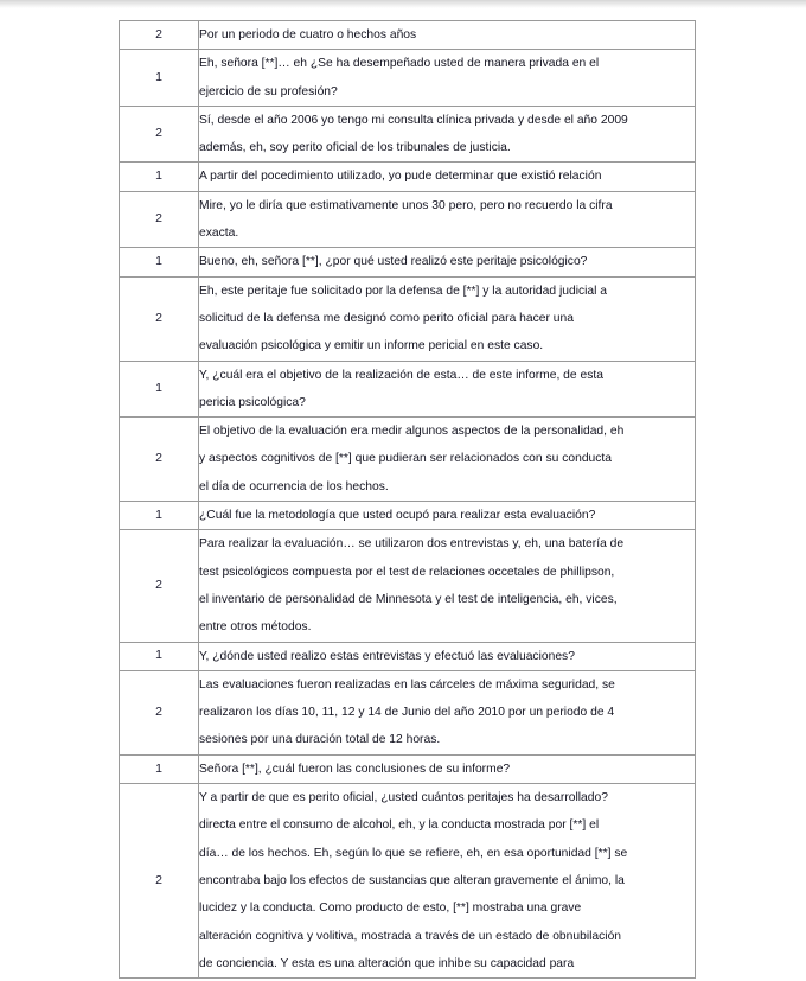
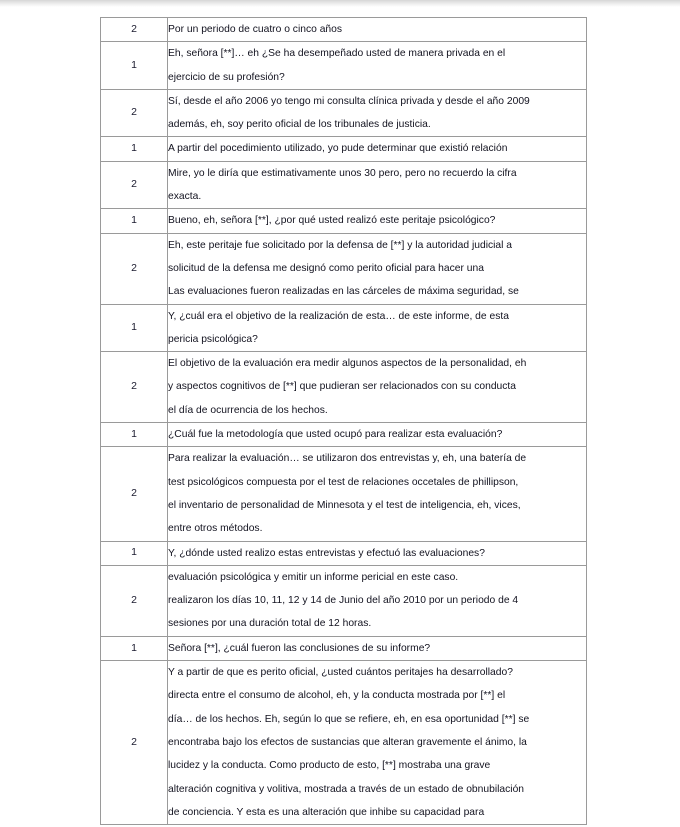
- 2	Por un periodo de cuatro o hechos años
+ 2	Por un periodo de cuatro o cinco años
  1	Eh, señora [**]… eh ¿Se ha desempeñado usted de manera privada en elejercicio de su profesión?
  2	Sí, desde el año 2006 yo tengo mi consulta clínica privada y desde el año 2009además, eh, soy perito oficial de los tribunales de justicia.
  1	A partir del pocedimiento utilizado, yo pude determinar que existió relación
  2	Mire, yo le diría que estimativamente unos 30 pero, pero no recuerdo la cifraexacta.
  1	Bueno, eh, señora [**], ¿por qué usted realizó este peritaje psicológico?
- 2	Eh, este peritaje fue solicitado por la defensa de [**] y la autoridad judicial asolicitud de la defensa me designó como perito oficial para hacer unaevaluación psicológica y emitir un informe pericial en este caso.
+ 2	Eh, este peritaje fue solicitado por la defensa de [**] y la autoridad judicial asolicitud de la defensa me designó como perito oficial para hacer unaLas evaluaciones fueron realizadas en las cárceles de máxima seguridad, se
  1	Y, ¿cuál era el objetivo de la realización de esta… de este informe, de estapericia psicológica?
  2	El objetivo de la evaluación era medir algunos aspectos de la personalidad, ehy aspectos cognitivos de [**] que pudieran ser relacionados con su conductael día de ocurrencia de los hechos.
  1	¿Cuál fue la metodología que usted ocupó para realizar esta evaluación?
  2	Para realizar la evaluación… se utilizaron dos entrevistas y, eh, una batería detest psicológicos compuesta por el test de relaciones occetales de phillipson,el inventario de personalidad de Minnesota y el test de inteligencia, eh, vices,entre otros métodos.
  1	Y, ¿dónde usted realizo estas entrevistas y efectuó las evaluaciones?
- 2	Las evaluaciones fueron realizadas en las cárceles de máxima seguridad, serealizaron los días 10, 11, 12 y 14 de Junio del año 2010 por un periodo de 4sesiones por una duración total de 12 horas.
+ 2	evaluación psicológica y emitir un informe pericial en este caso.realizaron los días 10, 11, 12 y 14 de Junio del año 2010 por un periodo de 4sesiones por una duración total de 12 horas.
  1	Señora [**], ¿cuál fueron las conclusiones de su informe?
  2	Y a partir de que es perito oficial, ¿usted cuántos peritajes ha desarrollado?directa entre el consumo de alcohol, eh, y la conducta mostrada por [**] eldía… de los hechos. Eh, según lo que se refiere, eh, en esa oportunidad [**] seencontraba bajo los efectos de sustancias que alteran gravemente el ánimo, lalucidez y la conducta. Como producto de esto, [**] mostraba una gravealteración cognitiva y volitiva, mostrada a través de un estado de obnubilaciónde conciencia. Y esta es una alteración que inhibe su capacidad para
